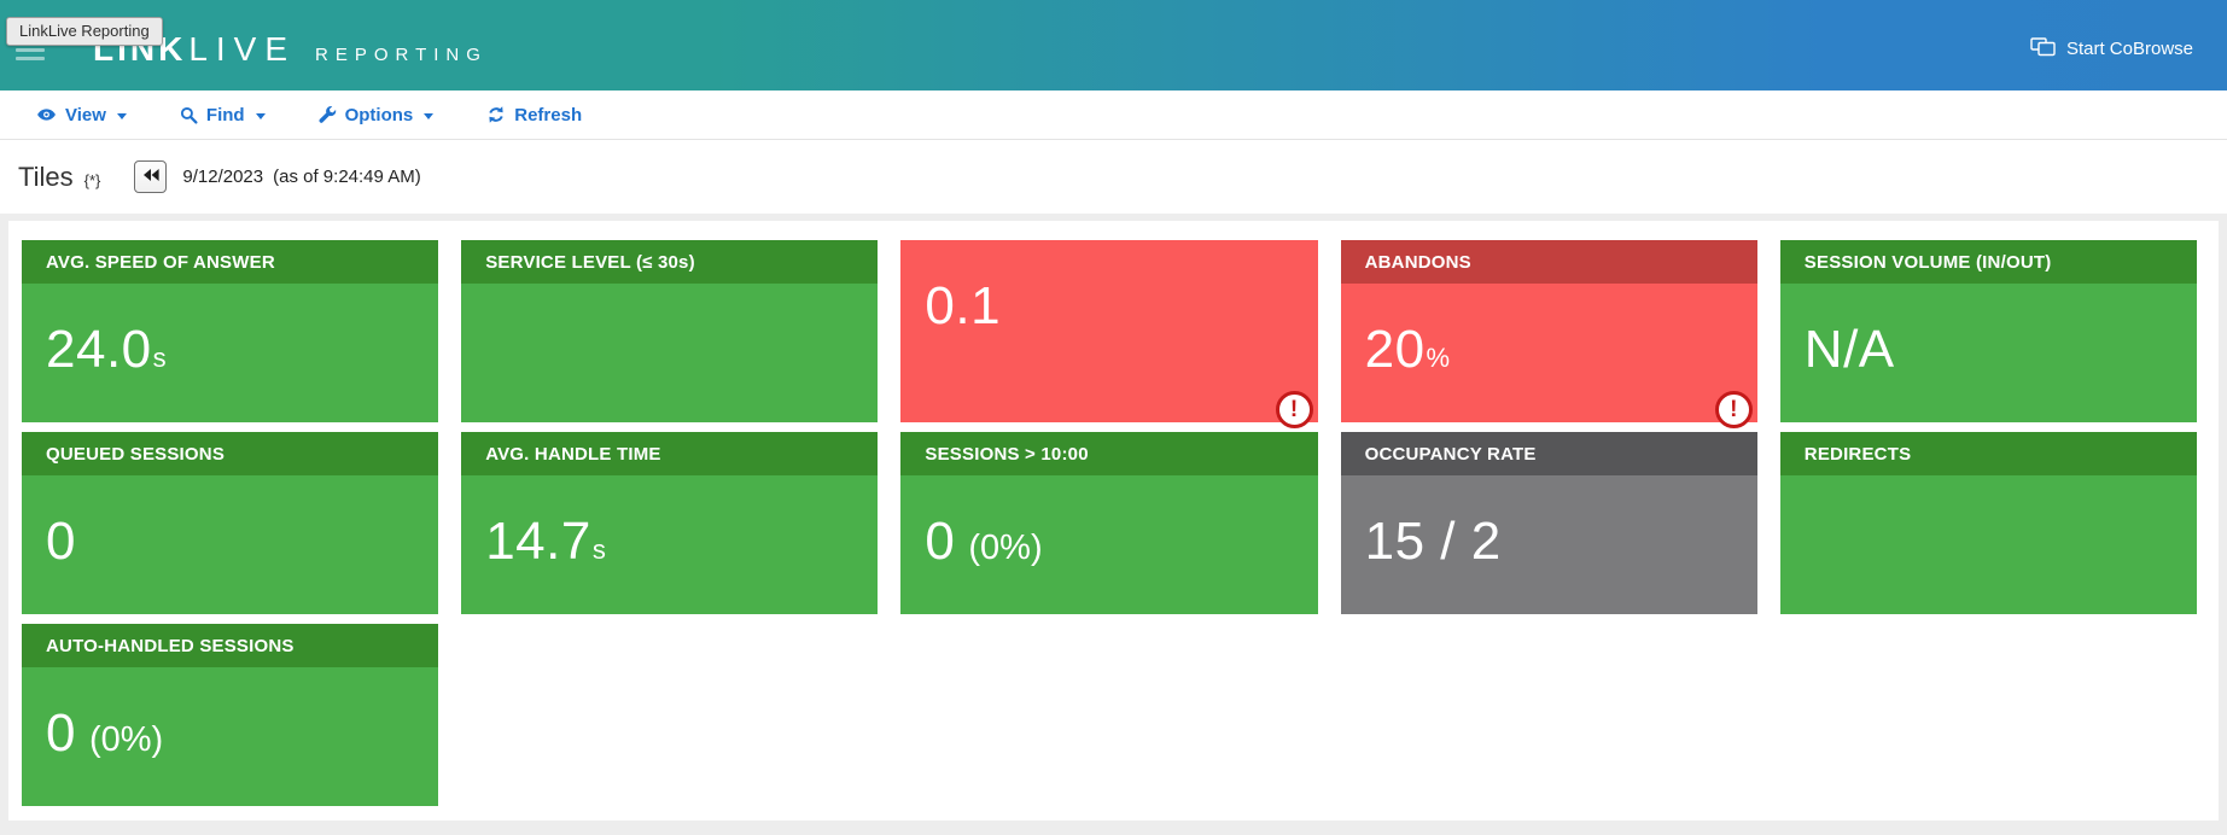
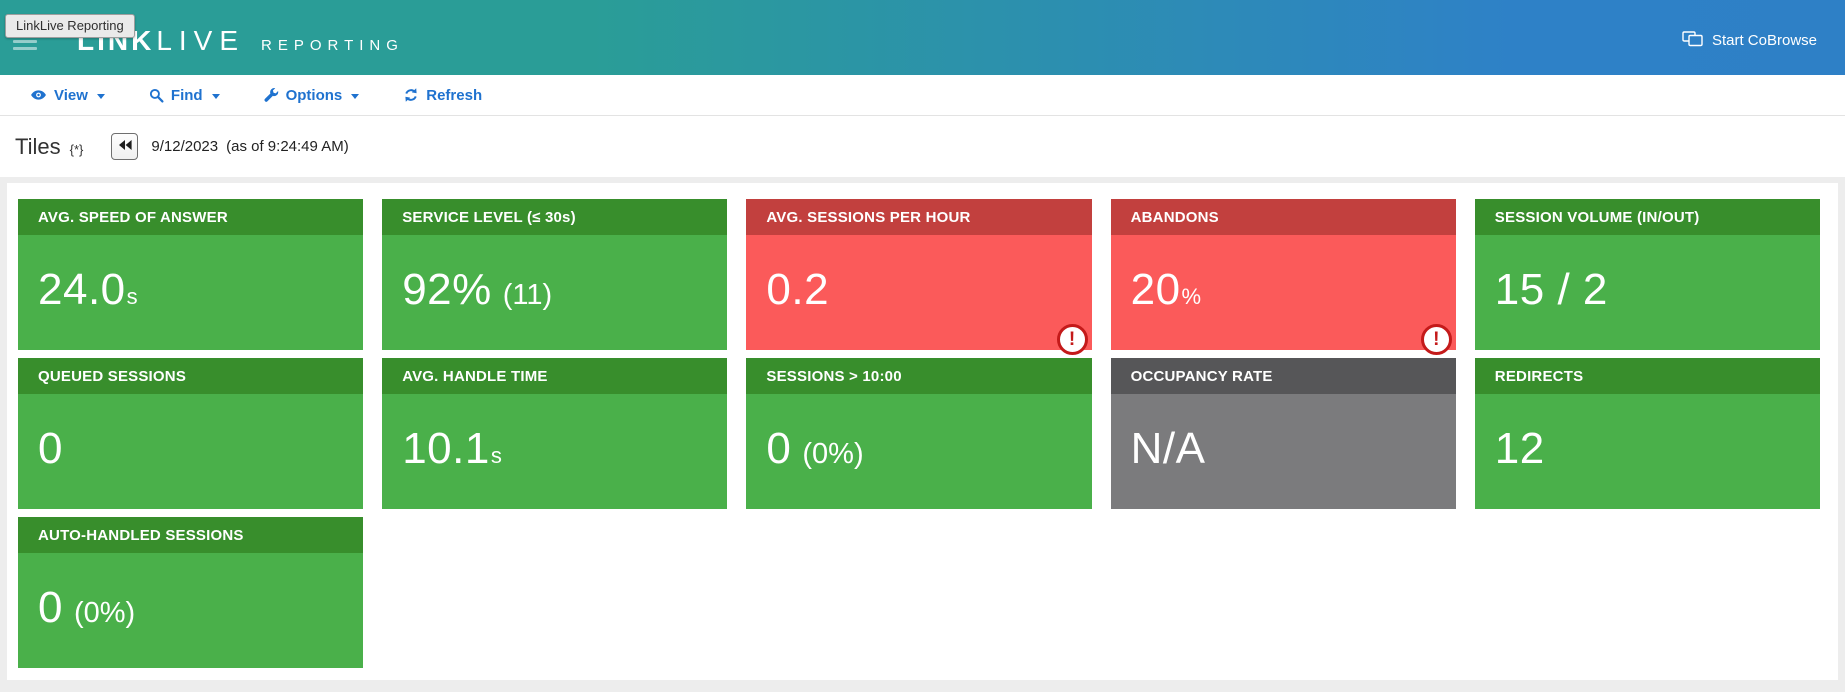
  LINK
  LIVE
  REPORTING
  Start CoBrowse
  LinkLive Reporting
  View
  Find
  Options
  Refresh
  Tiles
  {*}
  9/12/2023
  (as of 9:24:49 AM)
  AVG. SPEED OF ANSWER
  24.0
  s
  SERVICE LEVEL (≤ 30s)
+ 92%
+ (11)
+ AVG. SESSIONS PER HOUR
- 0.1
+ 0.2
  !
  ABANDONS
  20
  %
  !
  SESSION VOLUME (IN/OUT)
- N/A
+ 15 / 2
  QUEUED SESSIONS
  0
  AVG. HANDLE TIME
- 14.7
+ 10.1
  s
  SESSIONS > 10:00
  0
  (0%)
  OCCUPANCY RATE
- 15 / 2
+ N/A
  REDIRECTS
+ 12
  AUTO-HANDLED SESSIONS
  0
  (0%)
